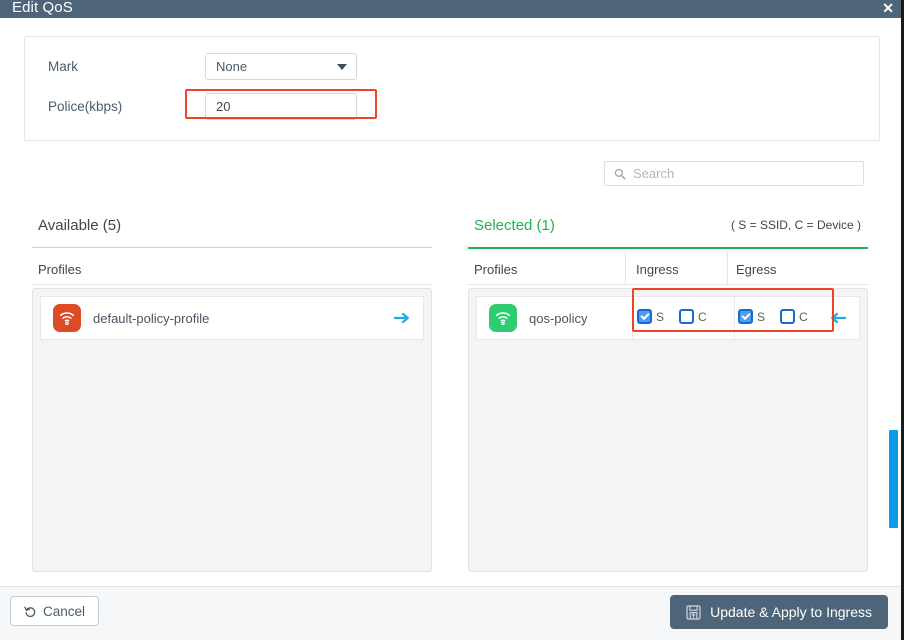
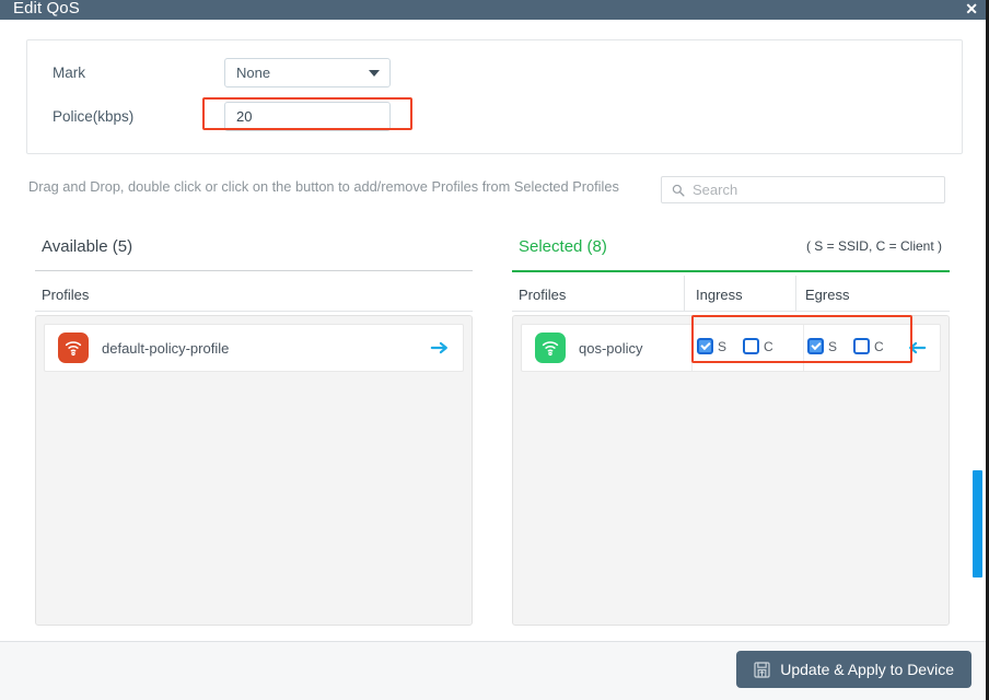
  Edit QoS
  ✕
  Mark
  None
  Police(kbps)
  20
+ Drag and Drop, double click or click on the button to add/remove Profiles from Selected Profiles
  Search
  Available (5)
- Selected (1)
+ Selected (8)
- ( S = SSID, C = Device )
+ ( S = SSID, C = Client )
  Profiles
  Profiles
  Ingress
  Egress
  default-policy-profile
  qos-policy
  S
  C
  S
  C
- Cancel
- Update & Apply to Ingress
+ Update & Apply to Device
